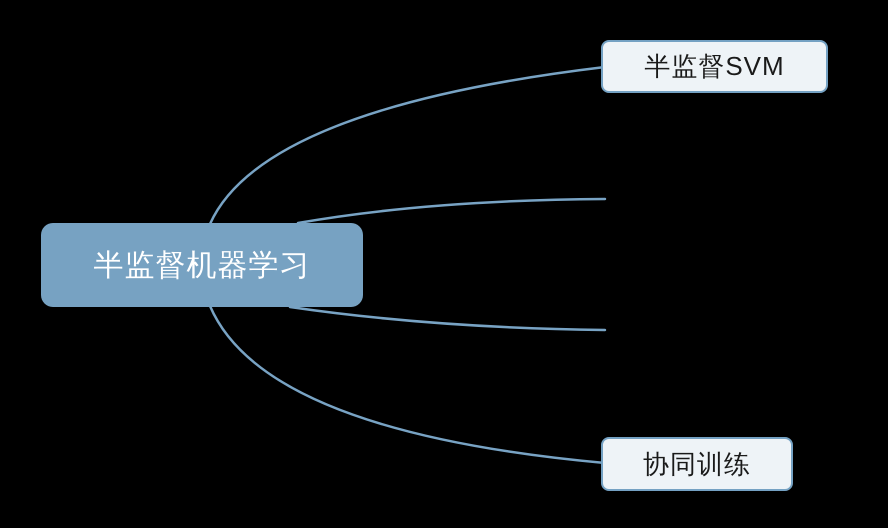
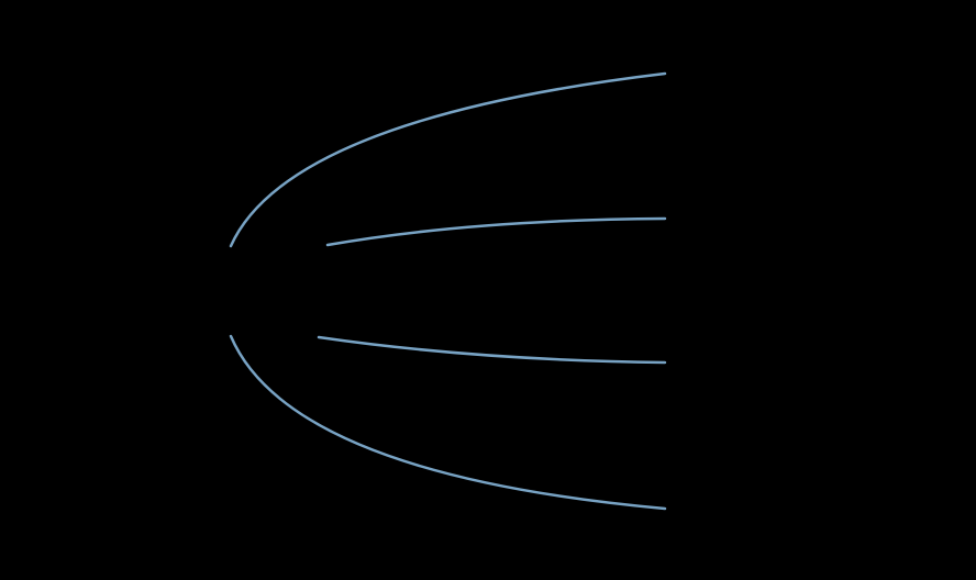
- 半监督机器学习
- 半监督SVM
- 协同训练
